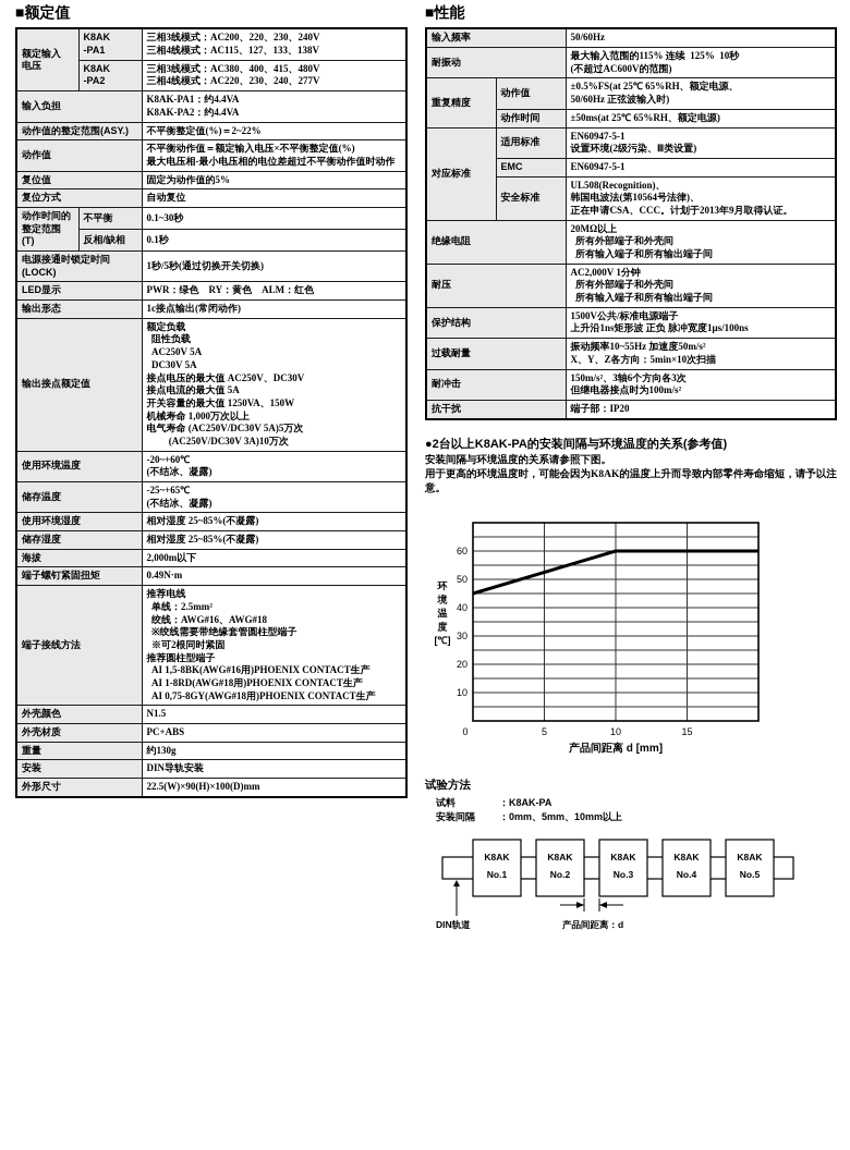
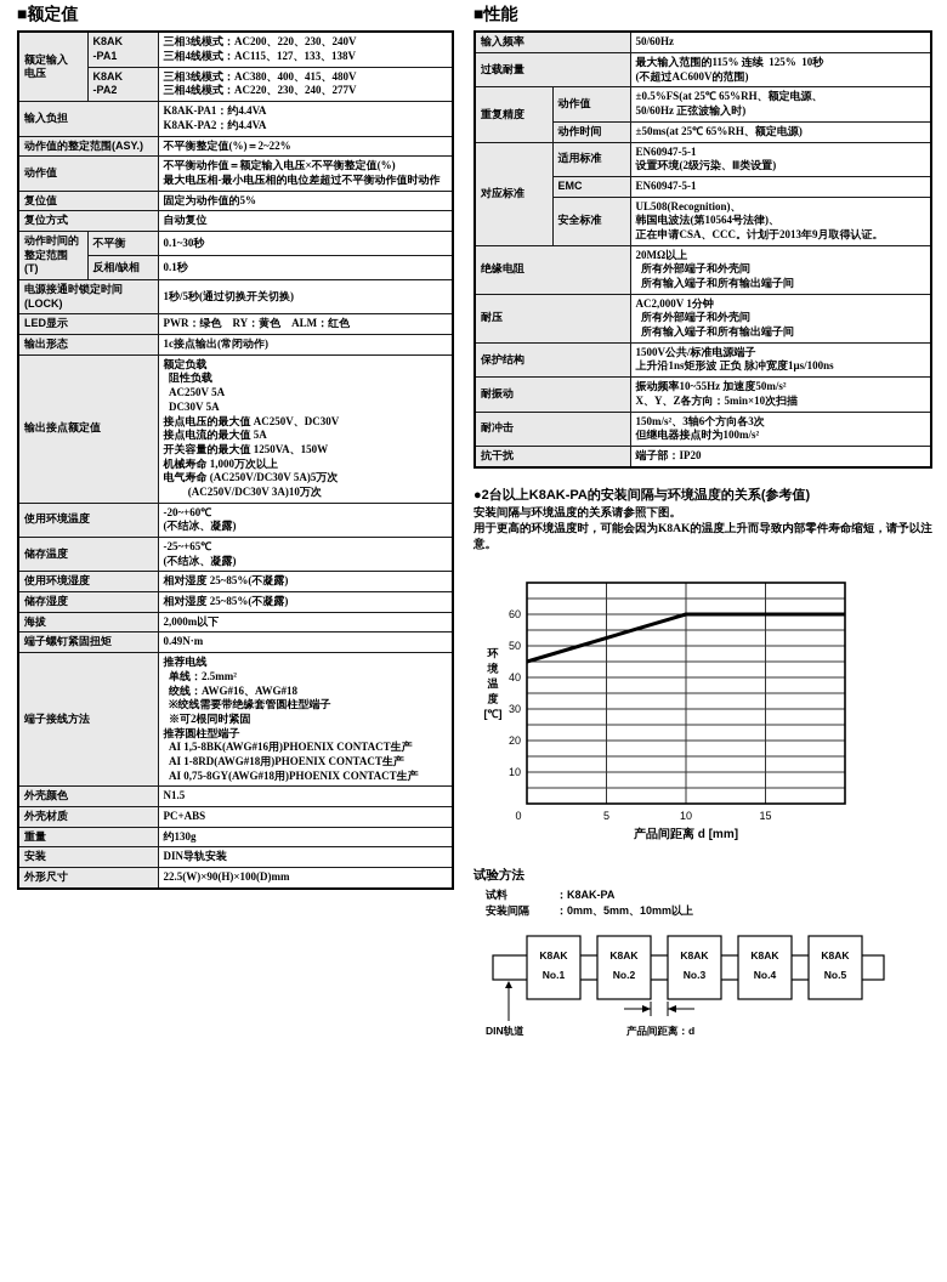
  ■额定值
  额定输入 电压	K8AK -PA1	三相3线模式：AC200、220、230、240V 三相4线模式：AC115、127、133、138V
  K8AK -PA2	三相3线模式：AC380、400、415、480V 三相4线模式：AC220、230、240、277V
  输入负担	K8AK-PA1：约4.4VA K8AK-PA2：约4.4VA
  动作值的整定范围(ASY.)	不平衡整定值(%)＝2~22%
  动作值	不平衡动作值＝额定输入电压×不平衡整定值(%) 最大电压相-最小电压相的电位差超过不平衡动作值时动作
  复位值	固定为动作值的5%
  复位方式	自动复位
  动作时间的 整定范围 (T)	不平衡	0.1~30秒
  反相/缺相	0.1秒
  电源接通时锁定时间 (LOCK)	1秒/5秒(通过切换开关切换)
  LED显示	PWR：绿色 RY：黄色 ALM：红色
  输出形态	1c接点输出(常闭动作)
  输出接点额定值	额定负载 阻性负载 AC250V 5A DC30V 5A 接点电压的最大值 AC250V、DC30V 接点电流的最大值 5A 开关容量的最大值 1250VA、150W 机械寿命 1,000万次以上 电气寿命 (AC250V/DC30V 5A)5万次 (AC250V/DC30V 3A)10万次
  使用环境温度	-20~+60℃ (不结冰、凝露)
  储存温度	-25~+65℃ (不结冰、凝露)
  使用环境湿度	相对湿度 25~85%(不凝露)
  储存湿度	相对湿度 25~85%(不凝露)
  海拔	2,000m以下
  端子螺钉紧固扭矩	0.49N·m
  端子接线方法	推荐电线 单线：2.5mm² 绞线：AWG#16、AWG#18 ※绞线需要带绝缘套管圆柱型端子 ※可2根同时紧固 推荐圆柱型端子 AI 1,5-8BK(AWG#16用)PHOENIX CONTACT生产 AI 1-8RD(AWG#18用)PHOENIX CONTACT生产 AI 0,75-8GY(AWG#18用)PHOENIX CONTACT生产
  外壳颜色	N1.5
  外壳材质	PC+ABS
  重量	约130g
  安装	DIN导轨安装
  外形尺寸	22.5(W)×90(H)×100(D)mm
  ■性能
  输入频率	50/60Hz
- 耐振动	最大输入范围的115% 连续 125% 10秒 (不超过AC600V的范围)
+ 过载耐量	最大输入范围的115% 连续 125% 10秒 (不超过AC600V的范围)
  重复精度	动作值	±0.5%FS(at 25℃ 65%RH、额定电源、 50/60Hz 正弦波输入时)
  动作时间	±50ms(at 25℃ 65%RH、额定电源)
  对应标准	适用标准	EN60947-5-1 设置环境(2级污染、Ⅲ类设置)
  EMC	EN60947-5-1
  安全标准	UL508(Recognition)、 韩国电波法(第10564号法律)、 正在申请CSA、CCC。计划于2013年9月取得认证。
  绝缘电阻	20MΩ以上 所有外部端子和外壳间 所有输入端子和所有输出端子间
  耐压	AC2,000V 1分钟 所有外部端子和外壳间 所有输入端子和所有输出端子间
  保护结构	1500V公共/标准电源端子 上升沿1ns矩形波 正负 脉冲宽度1μs/100ns
- 过载耐量	振动频率10~55Hz 加速度50m/s² X、Y、Z各方向：5min×10次扫描
+ 耐振动	振动频率10~55Hz 加速度50m/s² X、Y、Z各方向：5min×10次扫描
  耐冲击	150m/s²、3轴6个方向各3次 但继电器接点时为100m/s²
  抗干扰	端子部：IP20
  ●2台以上K8AK-PA的安装间隔与环境温度的关系(参考值)
  安装间隔与环境温度的关系请参照下图。
  用于更高的环境温度时，可能会因为K8AK的温度上升而导致内部零件寿命缩短，请予以注意。
  10
  20
  30
  40
  50
  60
  0
  5
  10
  15
  产品间距离 d [mm]
  环境温度 [℃]
  试验方法
  试料
  ：K8AK-PA
  安装间隔
  ：0mm、5mm、10mm以上
  K8AK
  No.1
  K8AK
  No.2
  K8AK
  No.3
  K8AK
  No.4
  K8AK
  No.5
  DIN轨道
  产品间距离：d
